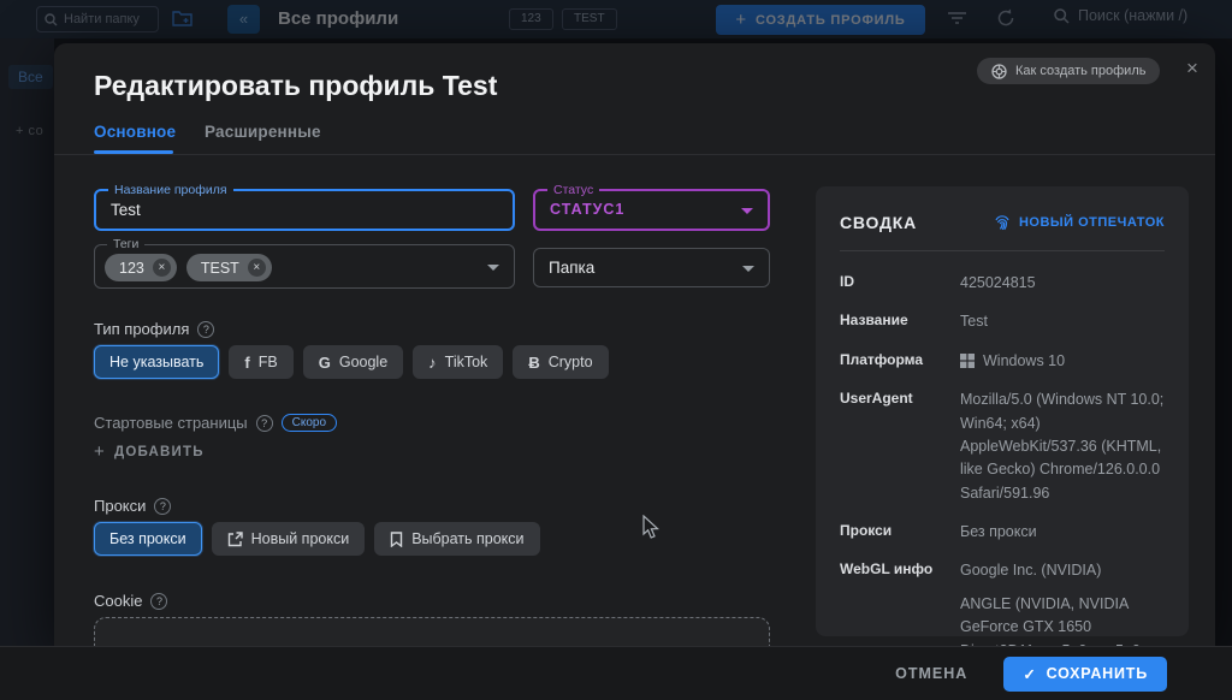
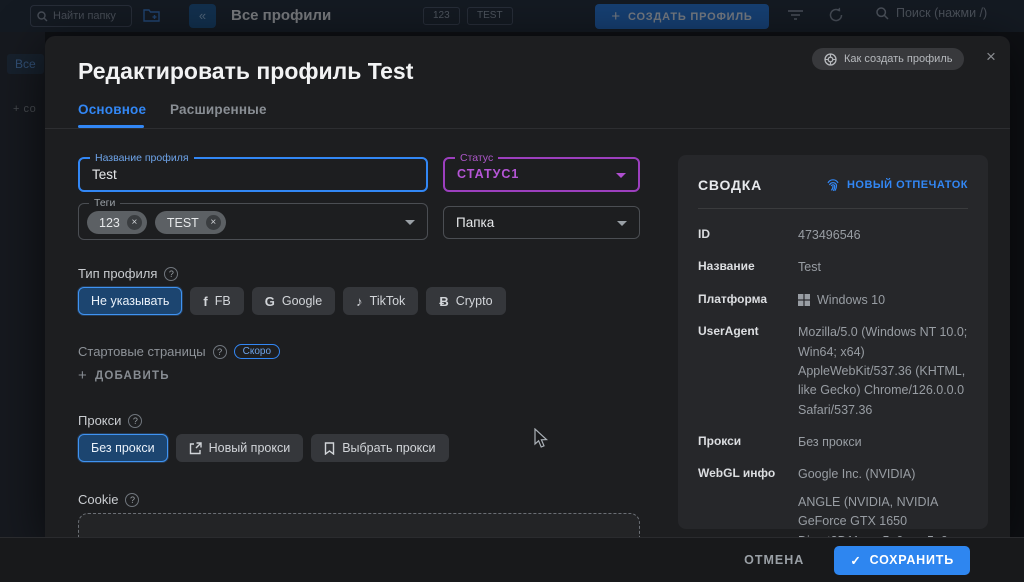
  Найти папку
  «
  Все профили
  123
  TEST
  +
  СОЗДАТЬ ПРОФИЛЬ
  Поиск (нажми /)
  Все
  + со
  Как создать профиль
  ×
  Редактировать профиль Test
  Основное
  Расширенные
  Название профиля
  Test
  Статус
  СТАТУС1
  Теги
  123
  ×
  TEST
  ×
  Папка
  Тип профиля
  ?
  Не указывать
  f
  FB
  G
  Google
  ♪
  TikTok
  Ƀ
  Crypto
  Стартовые страницы
  ?
  Скоро
  +
  ДОБАВИТЬ
  Прокси
  ?
  Без прокси
  Новый прокси
  Выбрать прокси
  Cookie
  ?
  СВОДКА
  НОВЫЙ ОТПЕЧАТОК
  ID
- 425024815
+ 473496546
  Название
  Test
  Платформа
  Windows 10
  UserAgent
- Mozilla/5.0 (Windows NT 10.0; Win64; x64) AppleWebKit/537.36 (KHTML, like Gecko) Chrome/126.0.0.0 Safari/591.96
+ Mozilla/5.0 (Windows NT 10.0; Win64; x64) AppleWebKit/537.36 (KHTML, like Gecko) Chrome/126.0.0.0 Safari/537.36
  Прокси
  Без прокси
  WebGL инфо
  Google Inc. (NVIDIA)
  ОТМЕНА
  ✓
  СОХРАНИТЬ
